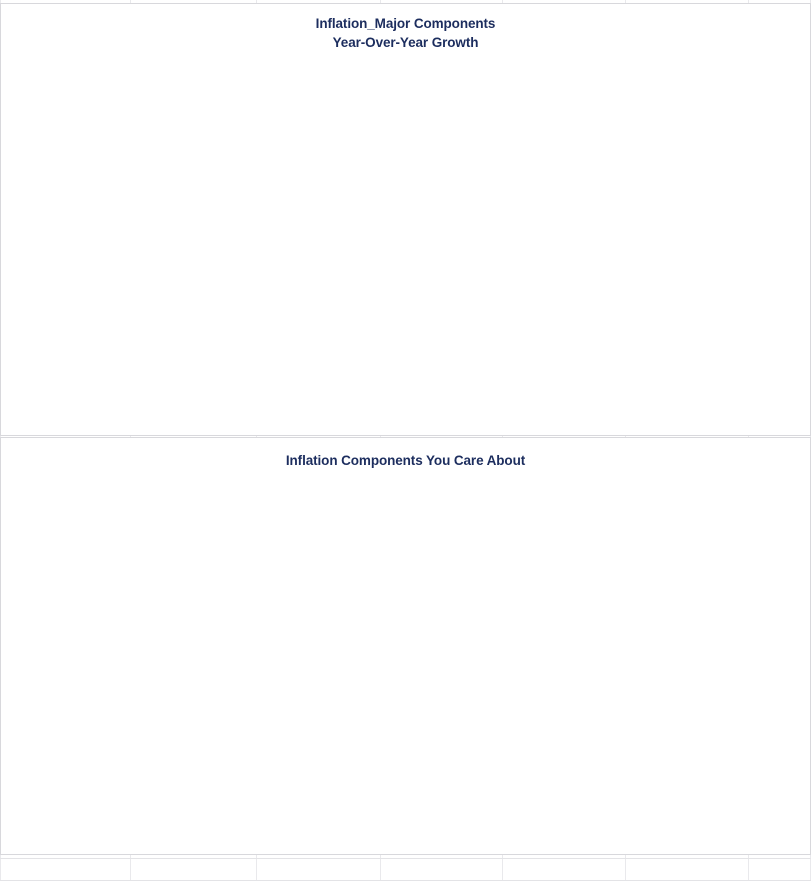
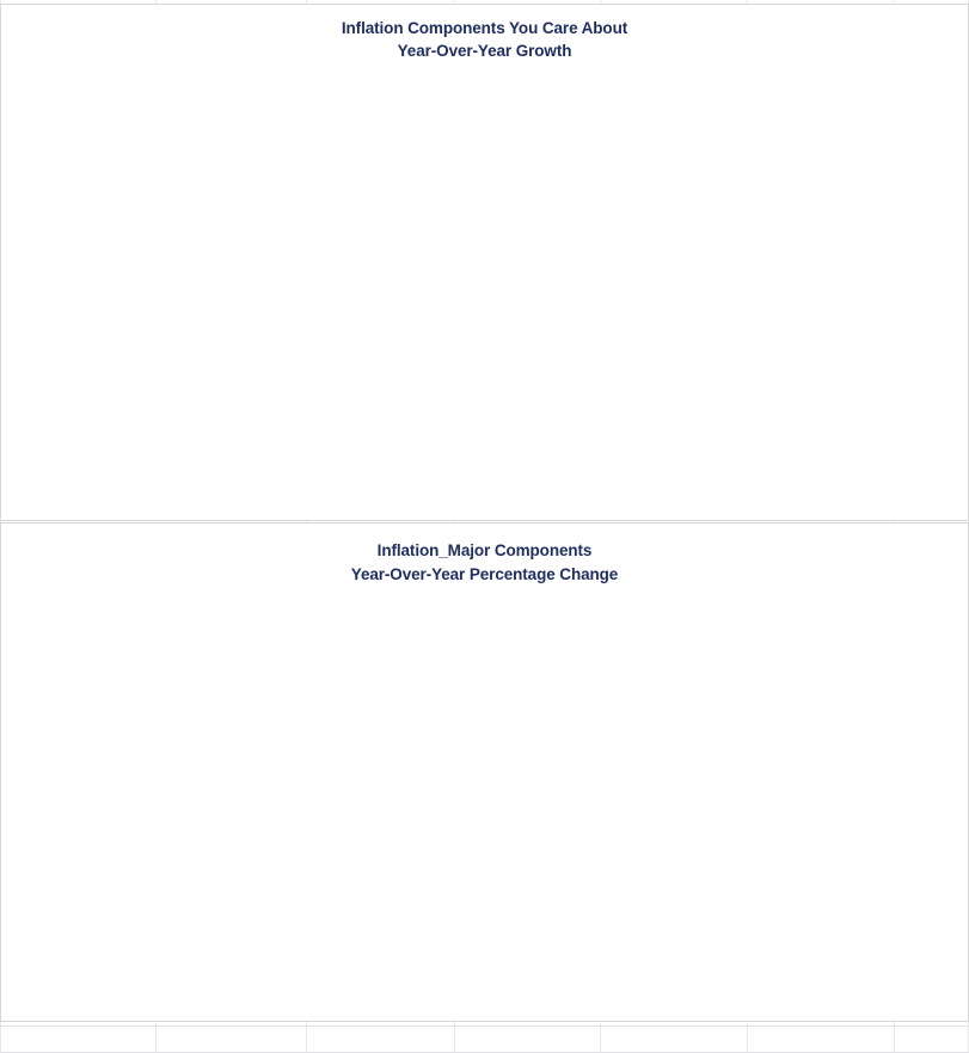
- Inflation_Major Components
+ Inflation Components You Care About
  Year-Over-Year Growth
- Inflation Components You Care About
+ Inflation_Major Components
+ Year-Over-Year Percentage Change
